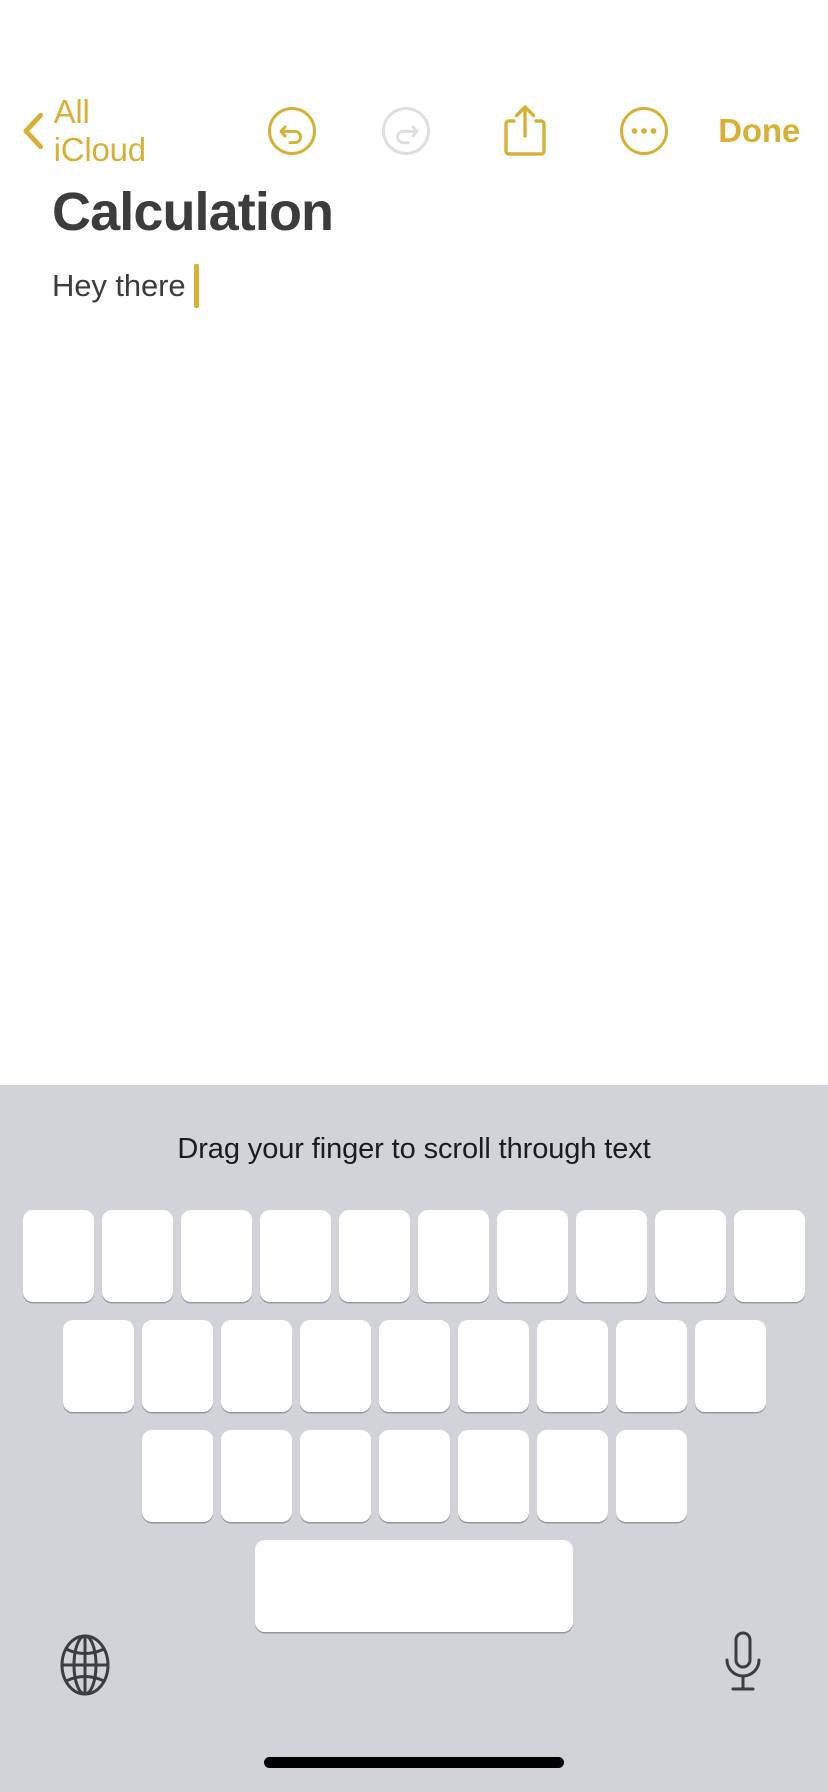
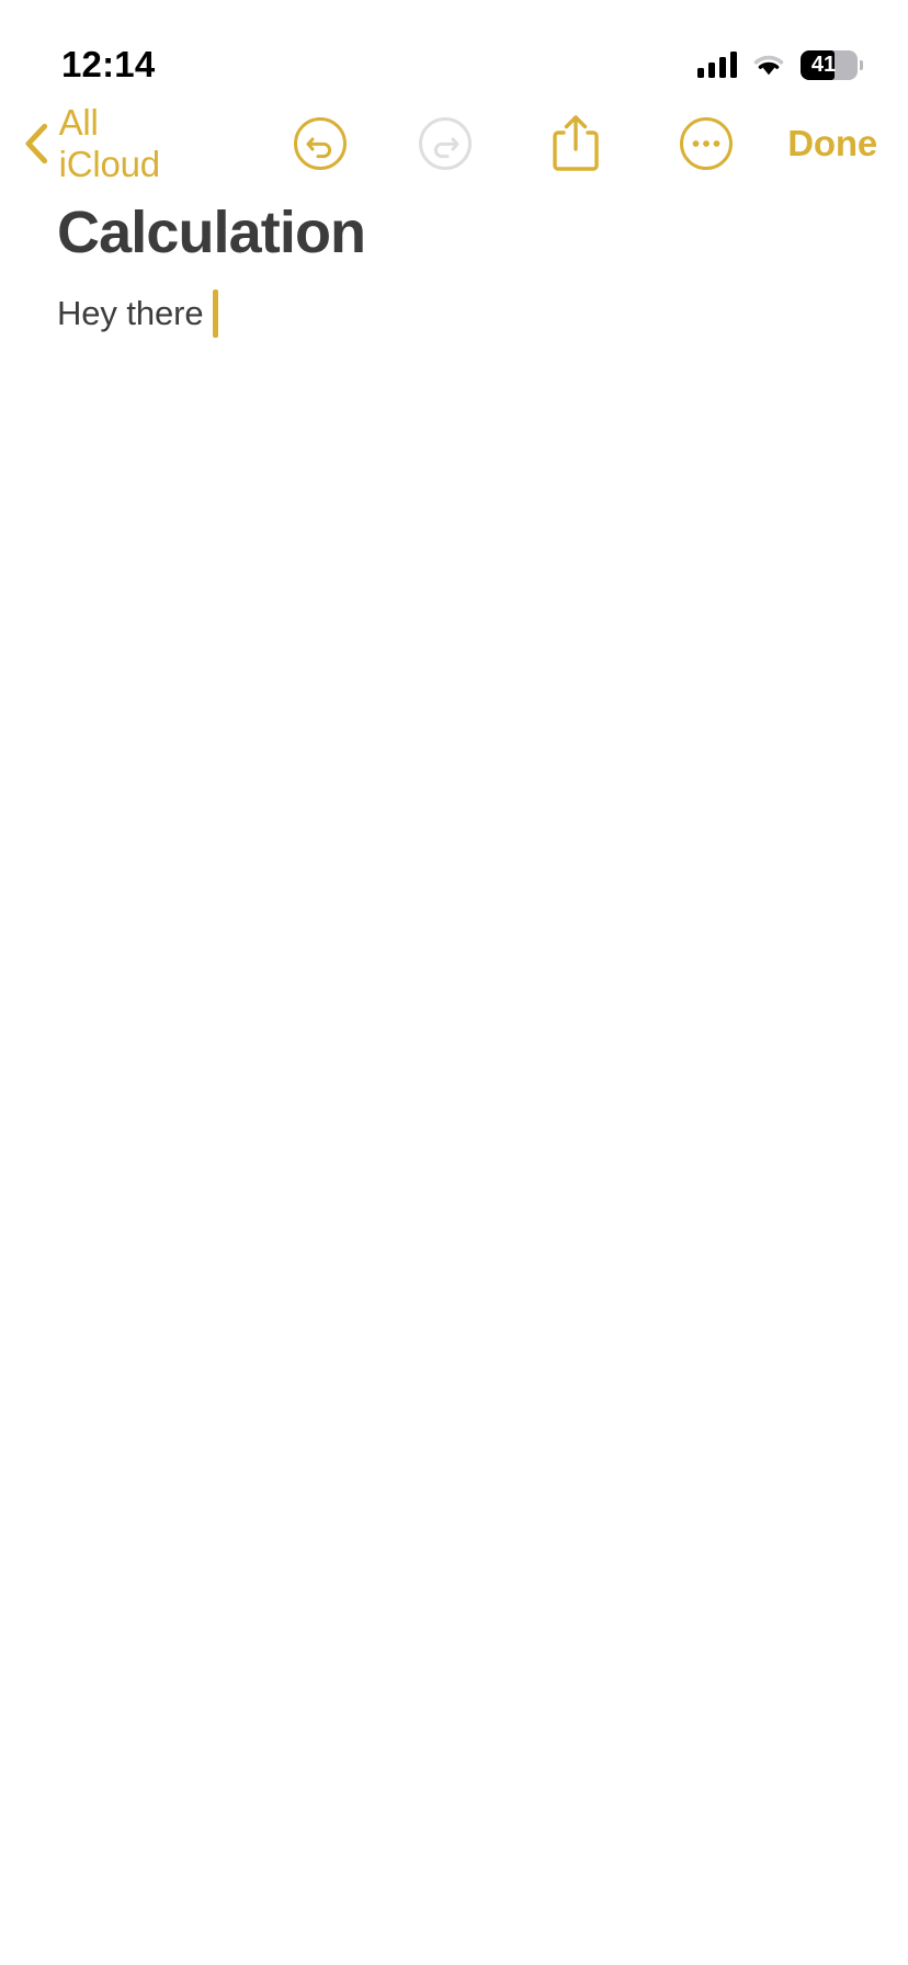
+ 12:14
+ 41
  All iCloud
  Done
  Calculation
  Hey there
- Drag your finger to scroll through text
